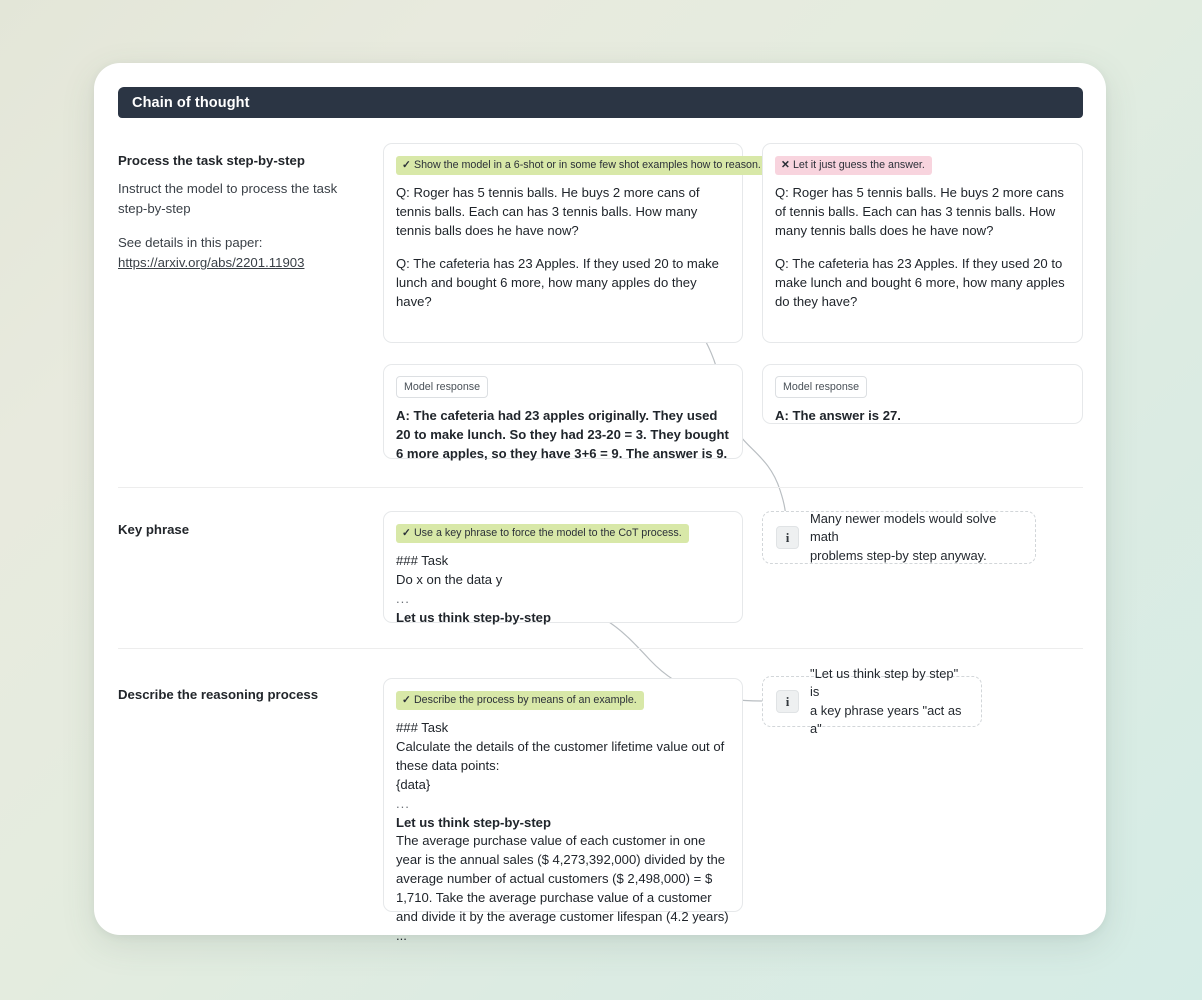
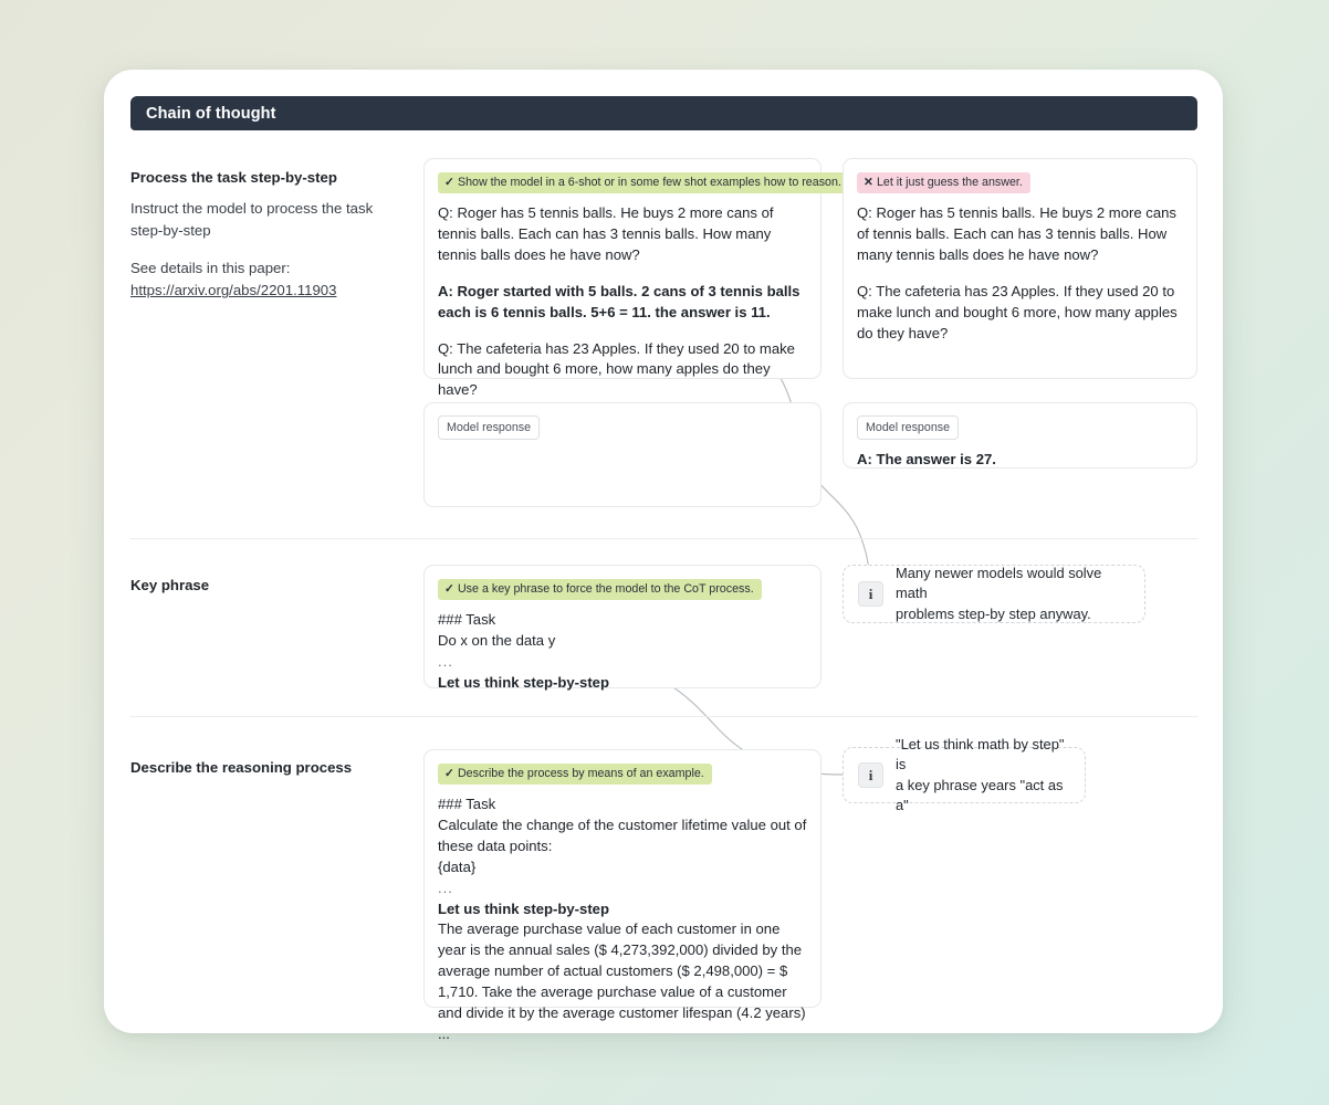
  Chain of thought
  Process the task step-by-step
  Instruct the model to process the task
  step-by-step
  See details in this paper:
  https://arxiv.org/abs/2201.11903
  ✓ Show the model in a 6-shot or in some few shot examples how to reason.
  Q: Roger has 5 tennis balls. He buys 2 more cans of tennis balls. Each can has 3 tennis balls. How many tennis balls does he have now?
+ A: Roger started with 5 balls. 2 cans of 3 tennis balls each is 6 tennis balls. 5+6 = 11. the answer is 11.
  Q: The cafeteria has 23 Apples. If they used 20 to make lunch and bought 6 more, how many apples do they have?
  ✕ Let it just guess the answer.
  Q: Roger has 5 tennis balls. He buys 2 more cans of tennis balls. Each can has 3 tennis balls. How many tennis balls does he have now?
  Q: The cafeteria has 23 Apples. If they used 20 to make lunch and bought 6 more, how many apples do they have?
  Model response
- A: The cafeteria had 23 apples originally. They used 20 to make lunch. So they had 23-20 = 3. They bought 6 more apples, so they have 3+6 = 9. The answer is 9.
  Model response
  A: The answer is 27.
  Key phrase
  ✓ Use a key phrase to force the model to the CoT process.
  ### Task
  Do x on the data y
  ...
  Let us think step-by-step
  i
  Many newer models would solve math
  problems step-by step anyway.
  Describe the reasoning process
  ✓ Describe the process by means of an example.
  ### Task
- Calculate the details of the customer lifetime value out of
+ Calculate the change of the customer lifetime value out of
  these data points:
  {data}
  ...
  Let us think step-by-step
  The average purchase value of each customer in one year is the annual sales ($ 4,273,392,000) divided by the average number of actual customers ($ 2,498,000) = $ 1,710. Take the average purchase value of a customer and divide it by the average customer lifespan (4.2 years) ...
  i
- "Let us think step by step" is
+ "Let us think math by step" is
  a key phrase years "act as a"
